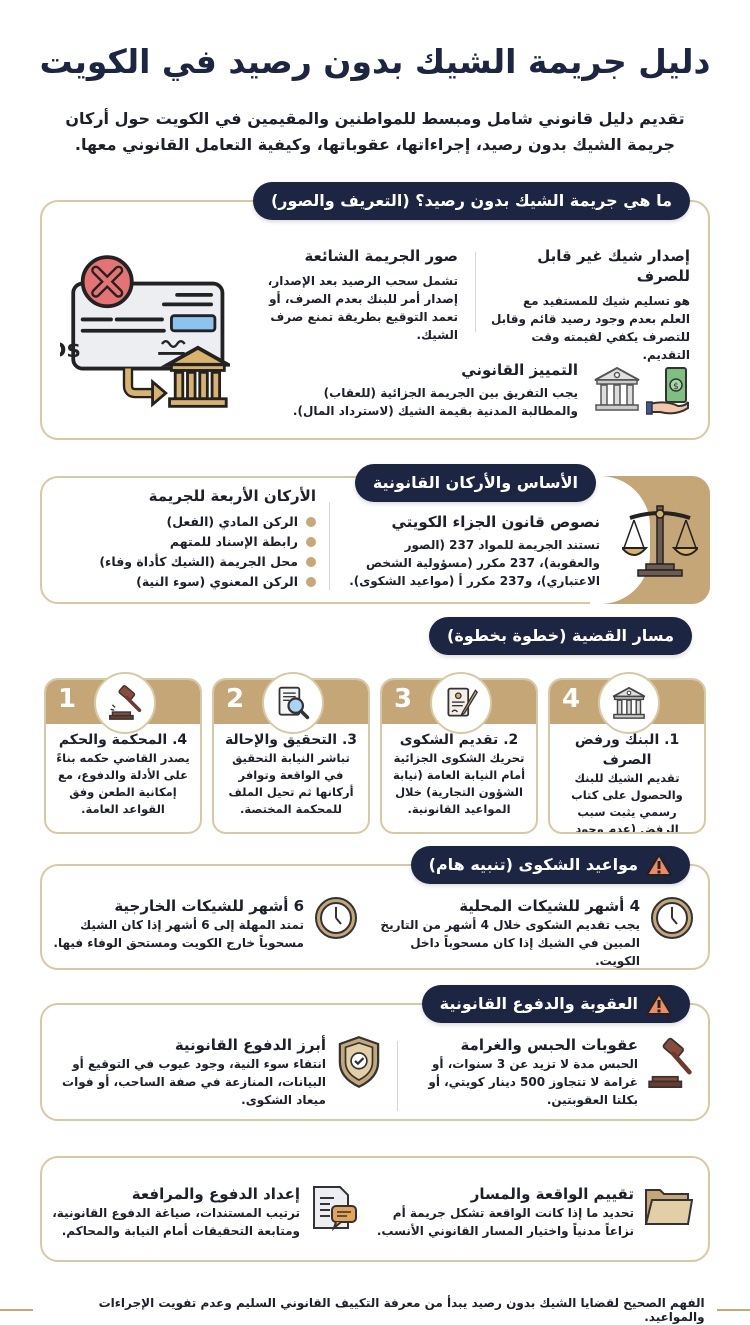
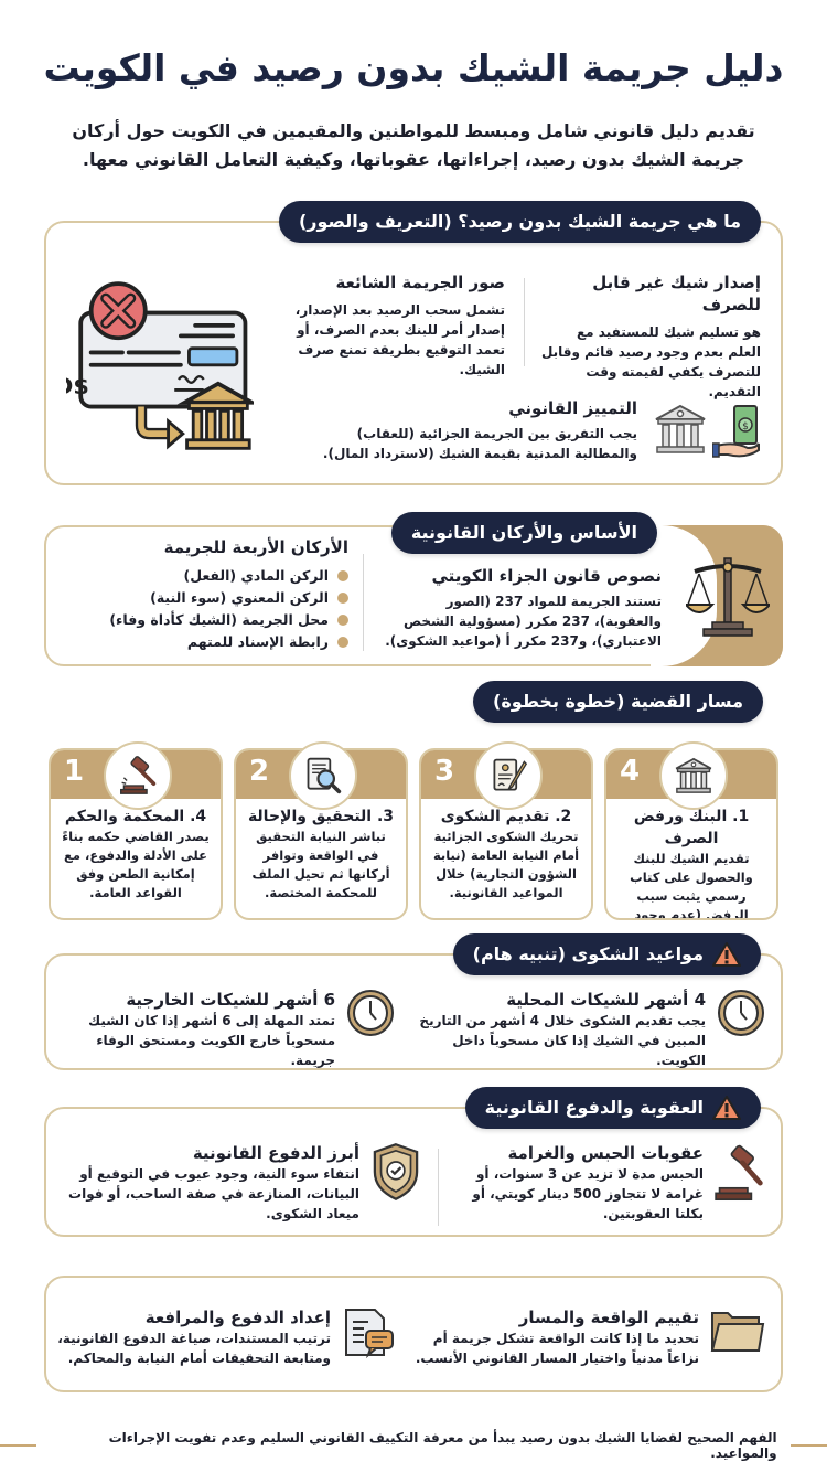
  دليل جريمة الشيك بدون رصيد في الكويت
  تقديم دليل قانوني شامل ومبسط للمواطنين والمقيمين في الكويت حول أركان جريمة الشيك بدون رصيد، إجراءاتها، عقوباتها، وكيفية التعامل القانوني معها.
  ما هي جريمة الشيك بدون رصيد؟ (التعريف والصور)
  إصدار شيك غير قابل للصرف
  هو تسليم شيك للمستفيد مع العلم بعدم وجود رصيد قائم وقابل للتصرف يكفي لقيمته وقت التقديم.
  صور الجريمة الشائعة
  تشمل سحب الرصيد بعد الإصدار، إصدار أمر للبنك بعدم الصرف، أو تعمد التوقيع بطريقة تمنع صرف الشيك.
  $
  التمييز القانوني
  يجب التفريق بين الجريمة الجزائية (للعقاب) والمطالبة المدنية بقيمة الشيك (لاسترداد المال).
  الأساس والأركان القانونية
  نصوص قانون الجزاء الكويتي
  تستند الجريمة للمواد 237 (الصور والعقوبة)، 237 مكرر (مسؤولية الشخص الاعتباري)، و237 مكرر أ (مواعيد الشكوى).
  الأركان الأربعة للجريمة
  الركن المادي (الفعل)
- رابطة الإسناد للمتهم
+ الركن المعنوي (سوء النية)
  محل الجريمة (الشيك كأداة وفاء)
- الركن المعنوي (سوء النية)
+ رابطة الإسناد للمتهم
  مسار القضية (خطوة بخطوة)
  4
  1. البنك ورفض الصرف
  تقديم الشيك للبنك والحصول على كتاب رسمي يثبت سبب الرفض (عدم وجود
  3
  2. تقديم الشكوى
  تحريك الشكوى الجزائية أمام النيابة العامة (نيابة الشؤون التجارية) خلال المواعيد القانونية.
  2
  3. التحقيق والإحالة
  تباشر النيابة التحقيق في الواقعة وتوافر أركانها ثم تحيل الملف للمحكمة المختصة.
  1
  4. المحكمة والحكم
  يصدر القاضي حكمه بناءً على الأدلة والدفوع، مع إمكانية الطعن وفق القواعد العامة.
  مواعيد الشكوى (تنبيه هام)
  4 أشهر للشيكات المحلية
  يجب تقديم الشكوى خلال 4 أشهر من التاريخ المبين في الشيك إذا كان مسحوباً داخل الكويت.
  6 أشهر للشيكات الخارجية
- تمتد المهلة إلى 6 أشهر إذا كان الشيك مسحوباً خارج الكويت ومستحق الوفاء فيها.
+ تمتد المهلة إلى 6 أشهر إذا كان الشيك مسحوباً خارج الكويت ومستحق الوفاء جريمة.
  العقوبة والدفوع القانونية
  عقوبات الحبس والغرامة
  الحبس مدة لا تزيد عن 3 سنوات، أو غرامة لا تتجاوز 500 دينار كويتي، أو بكلتا العقوبتين.
  أبرز الدفوع القانونية
  انتفاء سوء النية، وجود عيوب في التوقيع أو البيانات، المنازعة في صفة الساحب، أو فوات ميعاد الشكوى.
  تقييم الواقعة والمسار
  تحديد ما إذا كانت الواقعة تشكل جريمة أم نزاعاً مدنياً واختيار المسار القانوني الأنسب.
  إعداد الدفوع والمرافعة
  ترتيب المستندات، صياغة الدفوع القانونية، ومتابعة التحقيقات أمام النيابة والمحاكم.
  الفهم الصحيح لقضايا الشيك بدون رصيد يبدأ من معرفة التكييف القانوني السليم وعدم تفويت الإجراءات والمواعيد.
